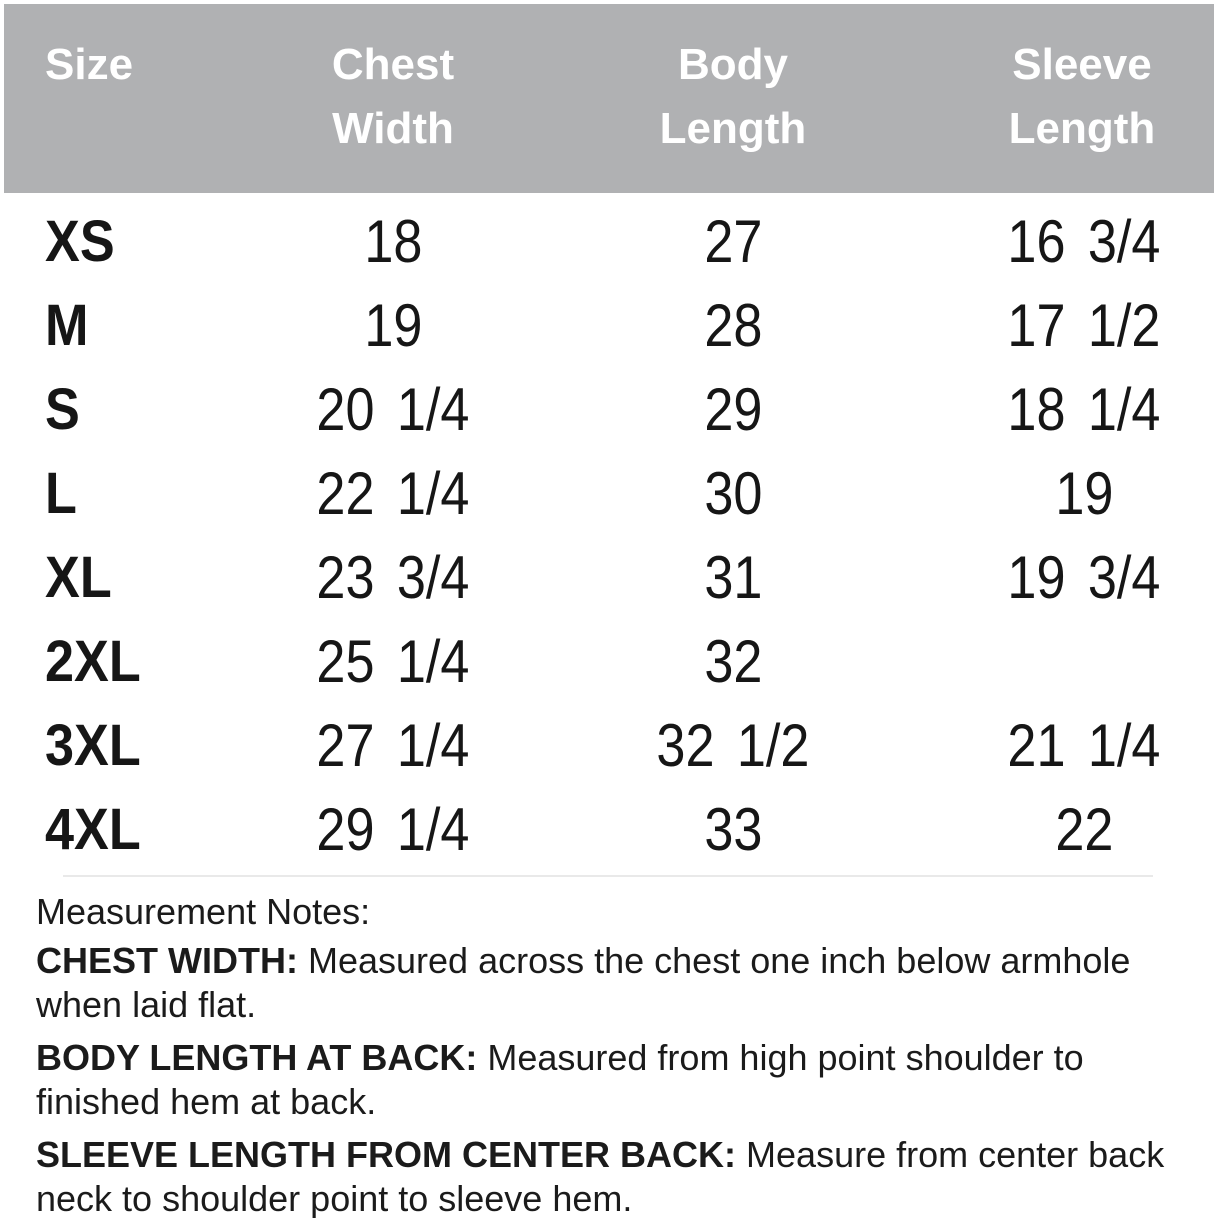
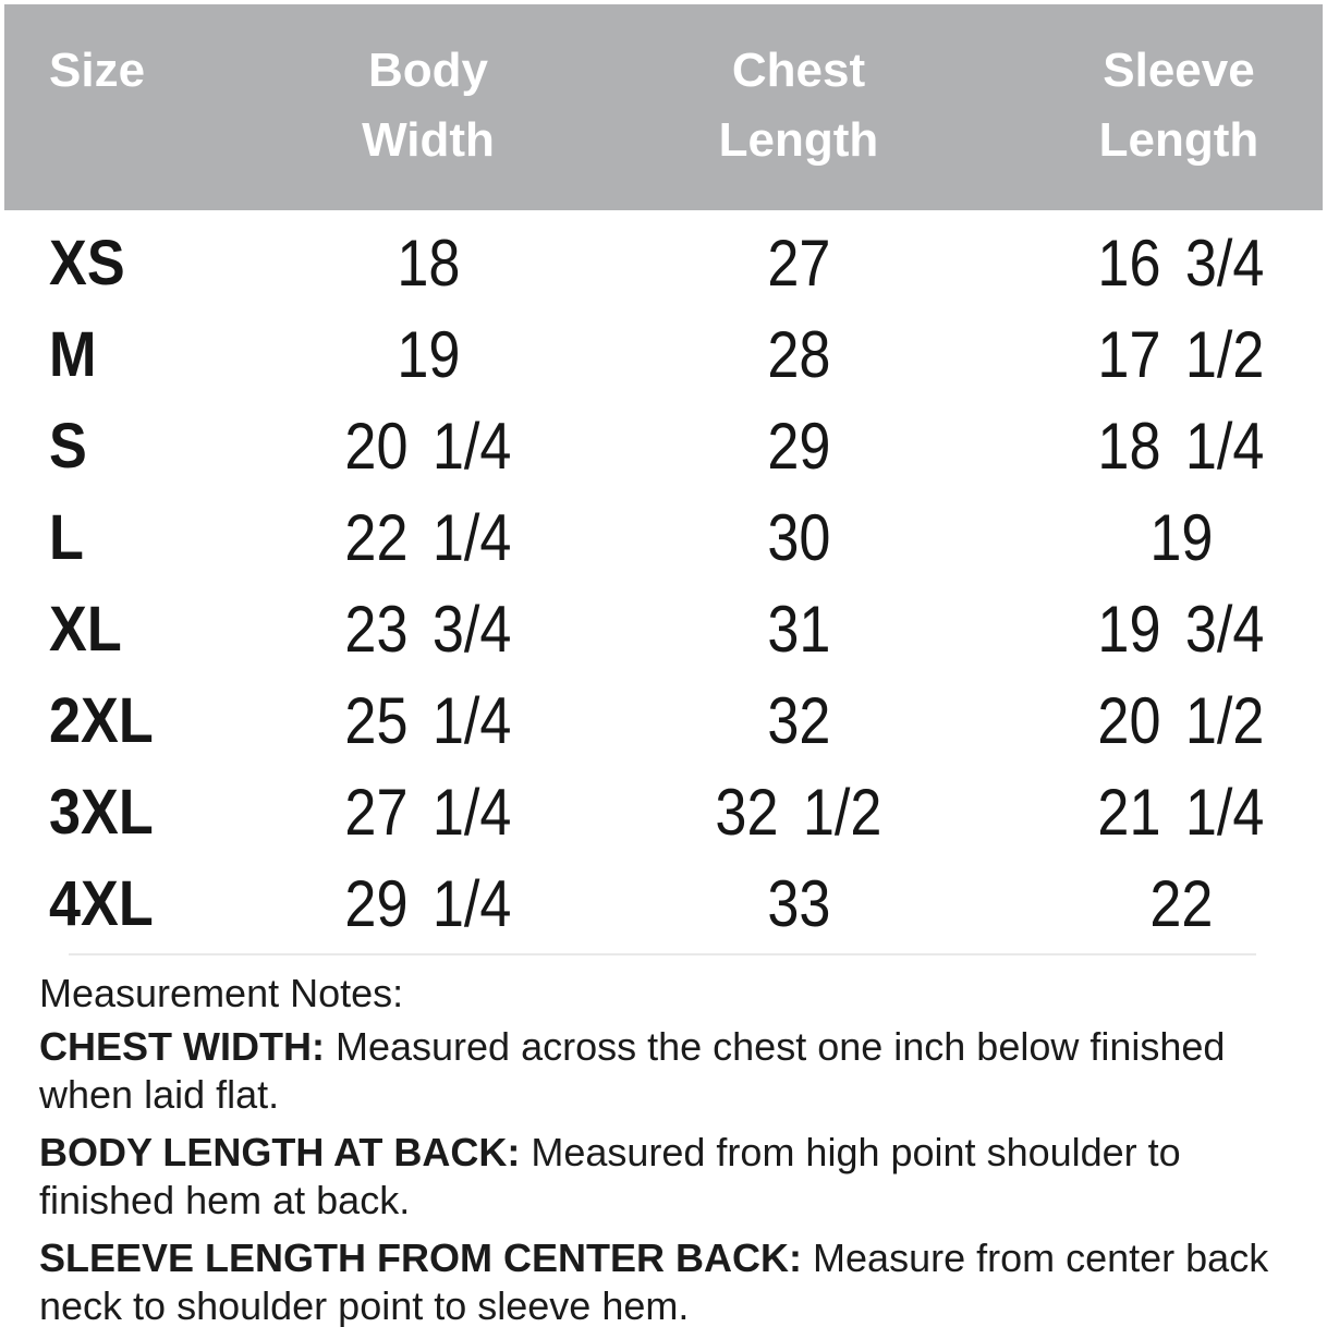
  Size
- Chest
+ Body
  Width
- Body
+ Chest
  Length
  Sleeve
  Length
  XS
  18
  27
  16 3/4
  M
  19
  28
  17 1/2
  S
  20 1/4
  29
  18 1/4
  L
  22 1/4
  30
  19
  XL
  23 3/4
  31
  19 3/4
  2XL
  25 1/4
  32
+ 20 1/2
  3XL
  27 1/4
  32 1/2
  21 1/4
  4XL
  29 1/4
  33
  22
  Measurement Notes:
- CHEST WIDTH: Measured across the chest one inch below armhole when laid flat.
+ CHEST WIDTH: Measured across the chest one inch below finished when laid flat.
  BODY LENGTH AT BACK: Measured from high point shoulder to finished hem at back.
  SLEEVE LENGTH FROM CENTER BACK: Measure from center back neck to shoulder point to sleeve hem.
